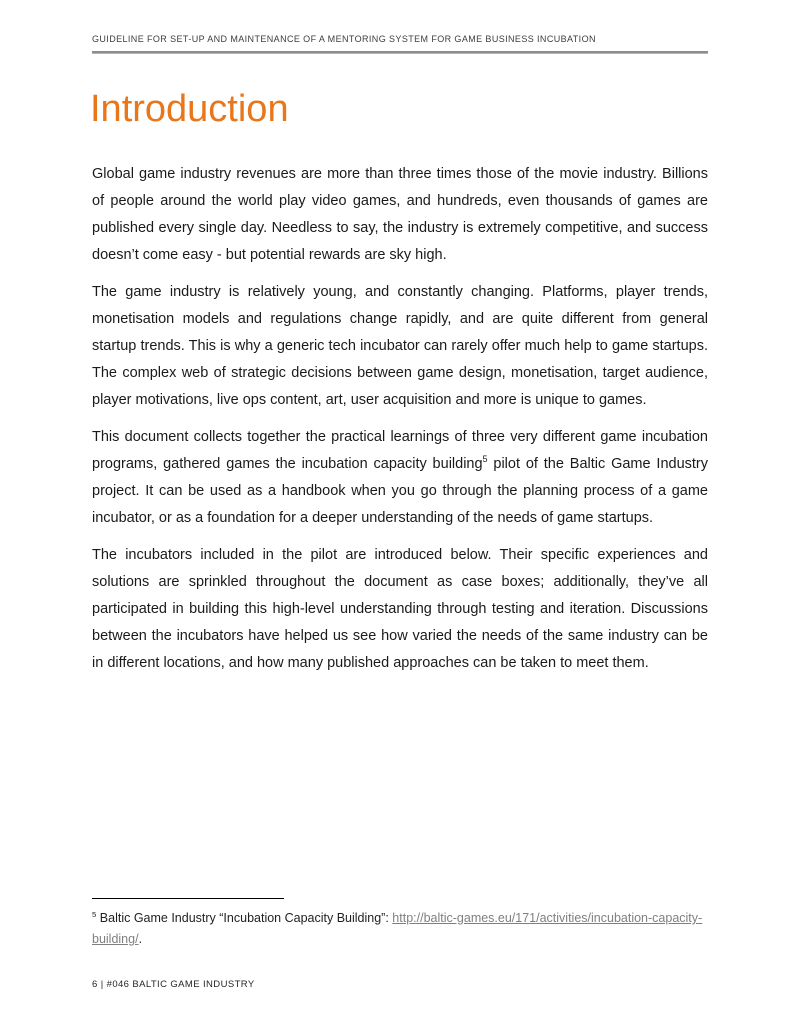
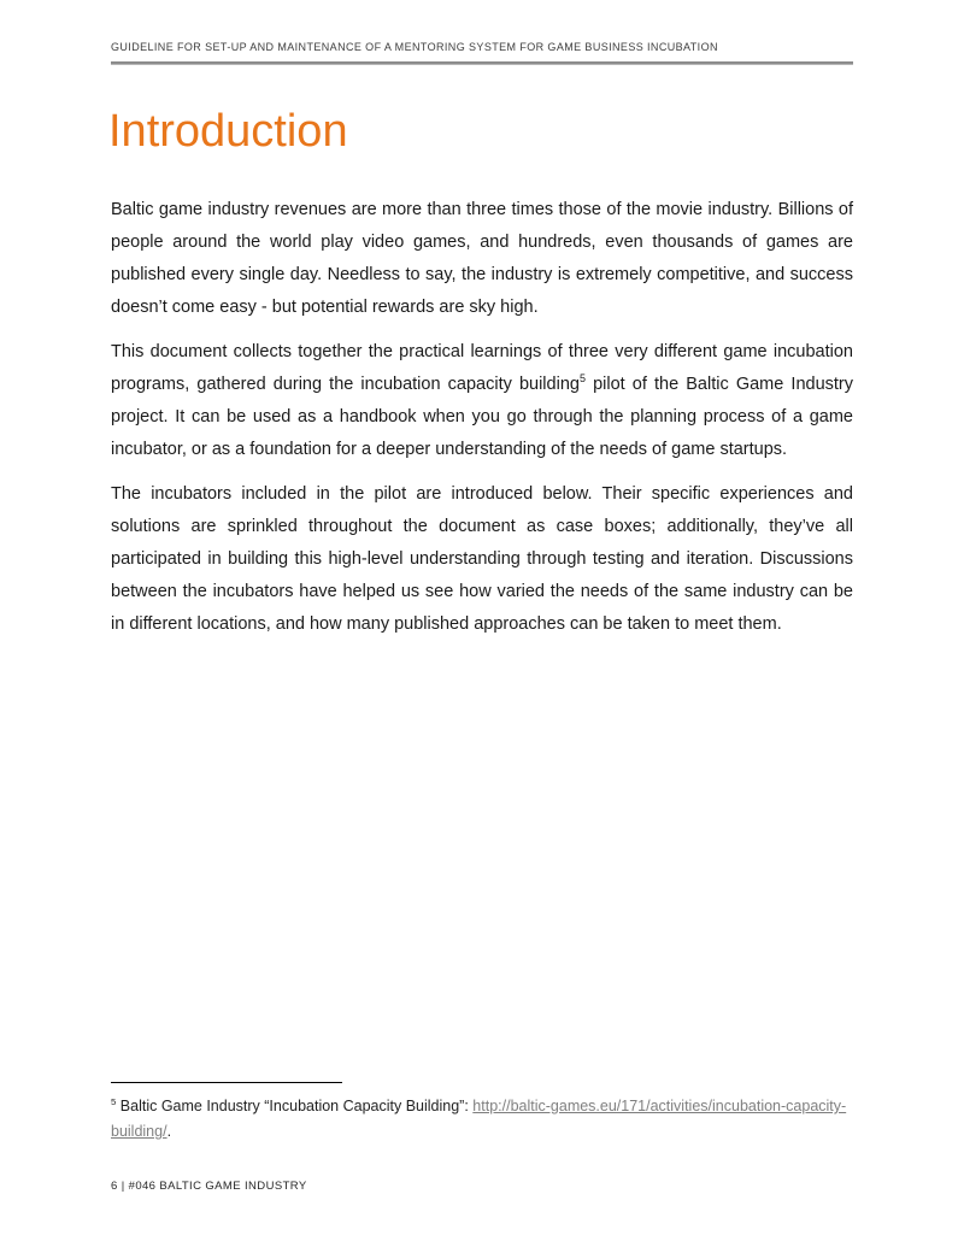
  GUIDELINE FOR SET-UP AND MAINTENANCE OF A MENTORING SYSTEM FOR GAME BUSINESS INCUBATION
  Introduction
- Global game industry revenues are more than three times those of the movie industry. Billions of people around the world play video games, and hundreds, even thousands of games are published every single day. Needless to say, the industry is extremely competitive, and success doesn’t come easy - but potential rewards are sky high.
+ Baltic game industry revenues are more than three times those of the movie industry. Billions of people around the world play video games, and hundreds, even thousands of games are published every single day. Needless to say, the industry is extremely competitive, and success doesn’t come easy - but potential rewards are sky high.
- The game industry is relatively young, and constantly changing. Platforms, player trends, monetisation models and regulations change rapidly, and are quite different from general startup trends. This is why a generic tech incubator can rarely offer much help to game startups. The complex web of strategic decisions between game design, monetisation, target audience, player motivations, live ops content, art, user acquisition and more is unique to games.
- This document collects together the practical learnings of three very different game incubation programs, gathered games the incubation capacity building5 pilot of the Baltic Game Industry project. It can be used as a handbook when you go through the planning process of a game incubator, or as a foundation for a deeper understanding of the needs of game startups.
+ This document collects together the practical learnings of three very different game incubation programs, gathered during the incubation capacity building5 pilot of the Baltic Game Industry project. It can be used as a handbook when you go through the planning process of a game incubator, or as a foundation for a deeper understanding of the needs of game startups.
  The incubators included in the pilot are introduced below. Their specific experiences and solutions are sprinkled throughout the document as case boxes; additionally, they’ve all participated in building this high-level understanding through testing and iteration. Discussions between the incubators have helped us see how varied the needs of the same industry can be in different locations, and how many published approaches can be taken to meet them.
  5 Baltic Game Industry “Incubation Capacity Building”: http://baltic-games.eu/171/activities/incubation-capacity-building/.
  6 | #046 BALTIC GAME INDUSTRY
